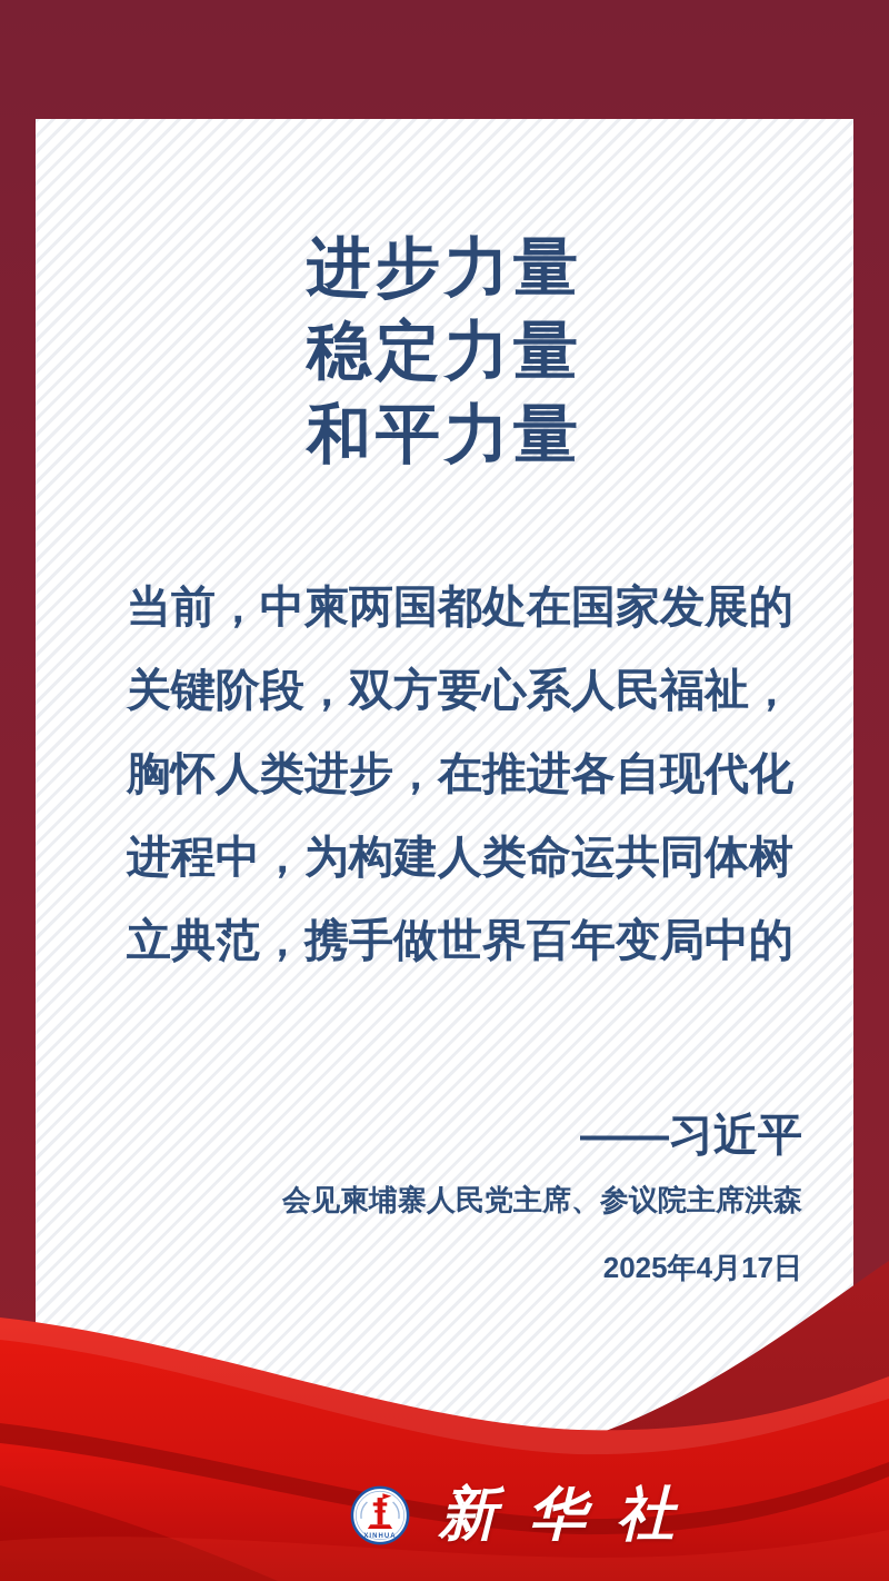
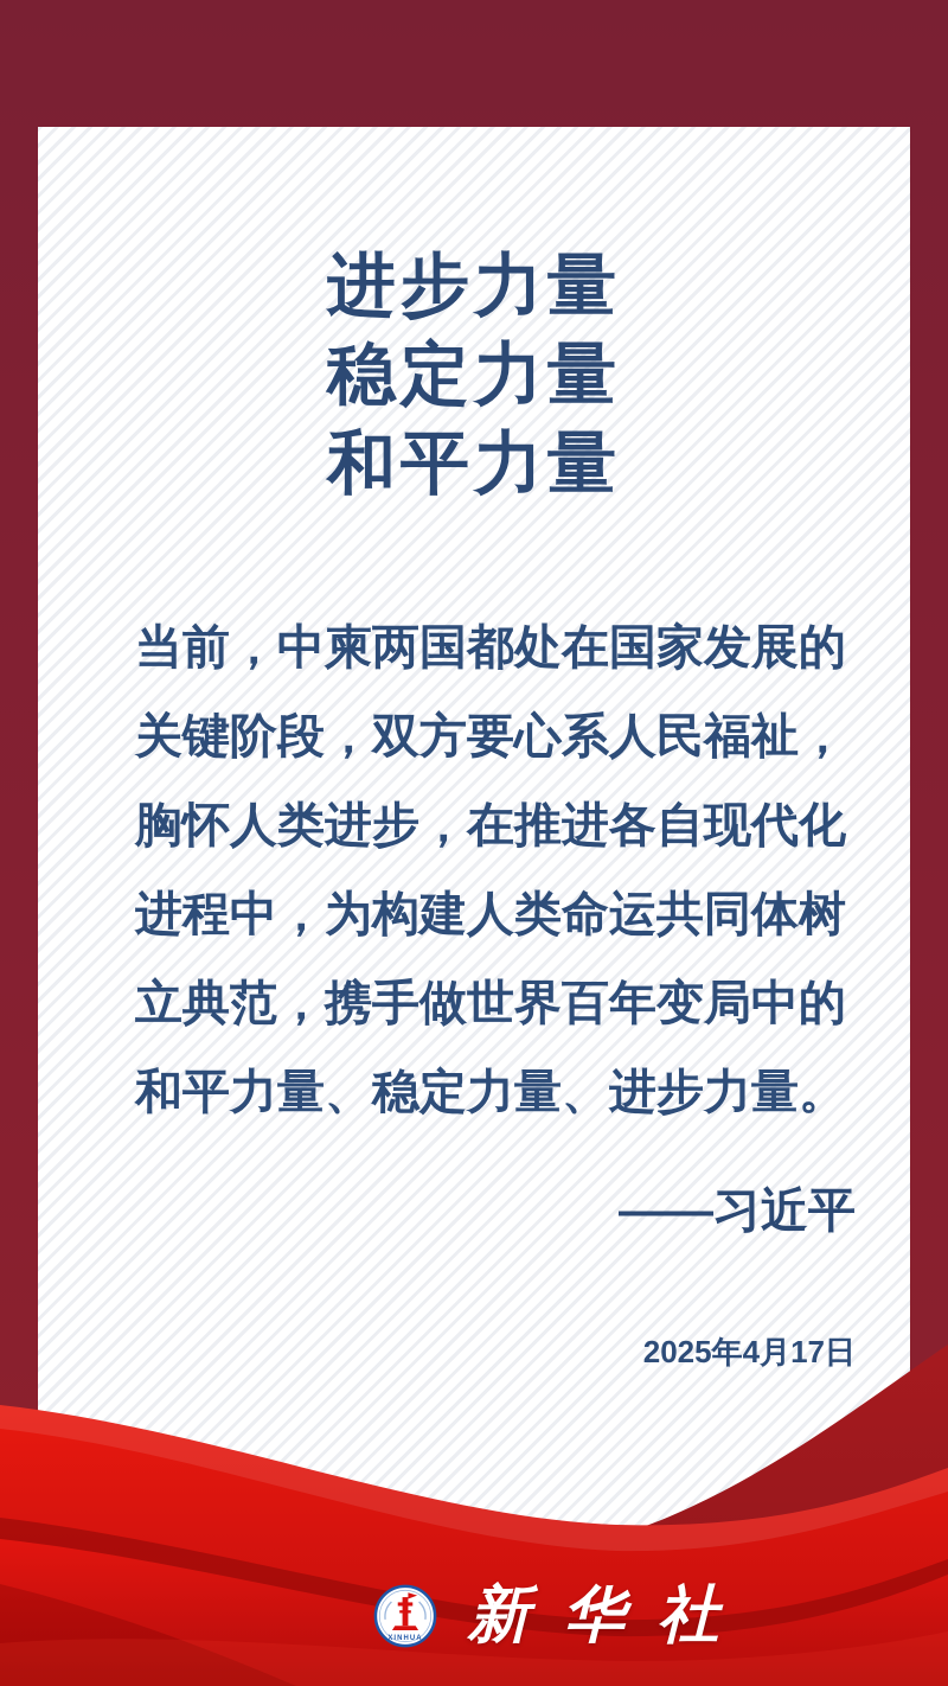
  进步力量
  稳定力量
  和平力量
  当前，中柬两国都处在国家发展的
  关键阶段，双方要心系人民福祉，
  胸怀人类进步，在推进各自现代化
  进程中，为构建人类命运共同体树
  立典范，携手做世界百年变局中的
+ 和平力量、稳定力量、进步力量。
  ——习近平
- 会见柬埔寨人民党主席、参议院主席洪森
  2025年4月17日
  新华社
